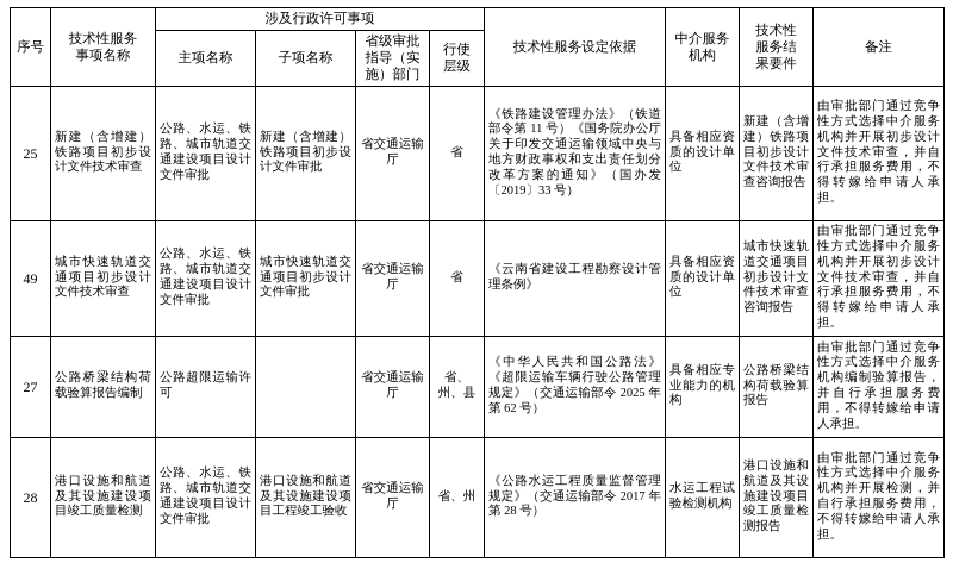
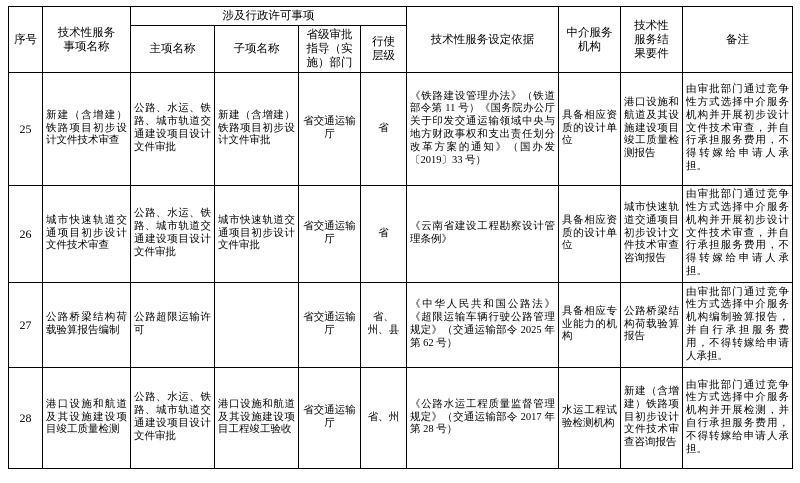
  序号	技术性服务事项名称	涉及行政许可事项	技术性服务设定依据	中介服务机构	技术性服务结果要件	备注
  主项名称	子项名称	省级审批指导（实施）部门	行使层级
- 25	新建（含增建）铁路项目初步设计文件技术审查	公路、水运、铁路、城市轨道交通建设项目设计文件审批	新建（含增建）铁路项目初步设计文件审批	省交通运输厅	省	《铁路建设管理办法》（铁道部令第 11 号）《国务院办公厅关于印发交通运输领域中央与地方财政事权和支出责任划分改革方案的通知》（国办发〔2019〕33 号）	具备相应资质的设计单位	新建（含增建）铁路项目初步设计文件技术审查咨询报告	由审批部门通过竞争性方式选择中介服务机构并开展初步设计文件技术审查，并自行承担服务费用，不得转嫁给申请人承担。
+ 25	新建（含增建）铁路项目初步设计文件技术审查	公路、水运、铁路、城市轨道交通建设项目设计文件审批	新建（含增建）铁路项目初步设计文件审批	省交通运输厅	省	《铁路建设管理办法》（铁道部令第 11 号）《国务院办公厅关于印发交通运输领域中央与地方财政事权和支出责任划分改革方案的通知》（国办发〔2019〕33 号）	具备相应资质的设计单位	港口设施和航道及其设施建设项目竣工质量检测报告	由审批部门通过竞争性方式选择中介服务机构并开展初步设计文件技术审查，并自行承担服务费用，不得转嫁给申请人承担。
- 49	城市快速轨道交通项目初步设计文件技术审查	公路、水运、铁路、城市轨道交通建设项目设计文件审批	城市快速轨道交通项目初步设计文件审批	省交通运输厅	省	《云南省建设工程勘察设计管理条例》	具备相应资质的设计单位	城市快速轨道交通项目初步设计文件技术审查咨询报告	由审批部门通过竞争性方式选择中介服务机构并开展初步设计文件技术审查，并自行承担服务费用，不得转嫁给申请人承担。
+ 26	城市快速轨道交通项目初步设计文件技术审查	公路、水运、铁路、城市轨道交通建设项目设计文件审批	城市快速轨道交通项目初步设计文件审批	省交通运输厅	省	《云南省建设工程勘察设计管理条例》	具备相应资质的设计单位	城市快速轨道交通项目初步设计文件技术审查咨询报告	由审批部门通过竞争性方式选择中介服务机构并开展初步设计文件技术审查，并自行承担服务费用，不得转嫁给申请人承担。
  27	公路桥梁结构荷载验算报告编制	公路超限运输许可		省交通运输厅	省、州、县	《中华人民共和国公路法》《超限运输车辆行驶公路管理规定》（交通运输部令 2025 年第 62 号）	具备相应专业能力的机构	公路桥梁结构荷载验算报告	由审批部门通过竞争性方式选择中介服务机构编制验算报告，并自行承担服务费用，不得转嫁给申请人承担。
- 28	港口设施和航道及其设施建设项目竣工质量检测	公路、水运、铁路、城市轨道交通建设项目设计文件审批	港口设施和航道及其设施建设项目工程竣工验收	省交通运输厅	省、州	《公路水运工程质量监督管理规定》（交通运输部令 2017 年第 28 号）	水运工程试验检测机构	港口设施和航道及其设施建设项目竣工质量检测报告	由审批部门通过竞争性方式选择中介服务机构并开展检测，并自行承担服务费用，不得转嫁给申请人承担。
+ 28	港口设施和航道及其设施建设项目竣工质量检测	公路、水运、铁路、城市轨道交通建设项目设计文件审批	港口设施和航道及其设施建设项目工程竣工验收	省交通运输厅	省、州	《公路水运工程质量监督管理规定》（交通运输部令 2017 年第 28 号）	水运工程试验检测机构	新建（含增建）铁路项目初步设计文件技术审查咨询报告	由审批部门通过竞争性方式选择中介服务机构并开展检测，并自行承担服务费用，不得转嫁给申请人承担。
